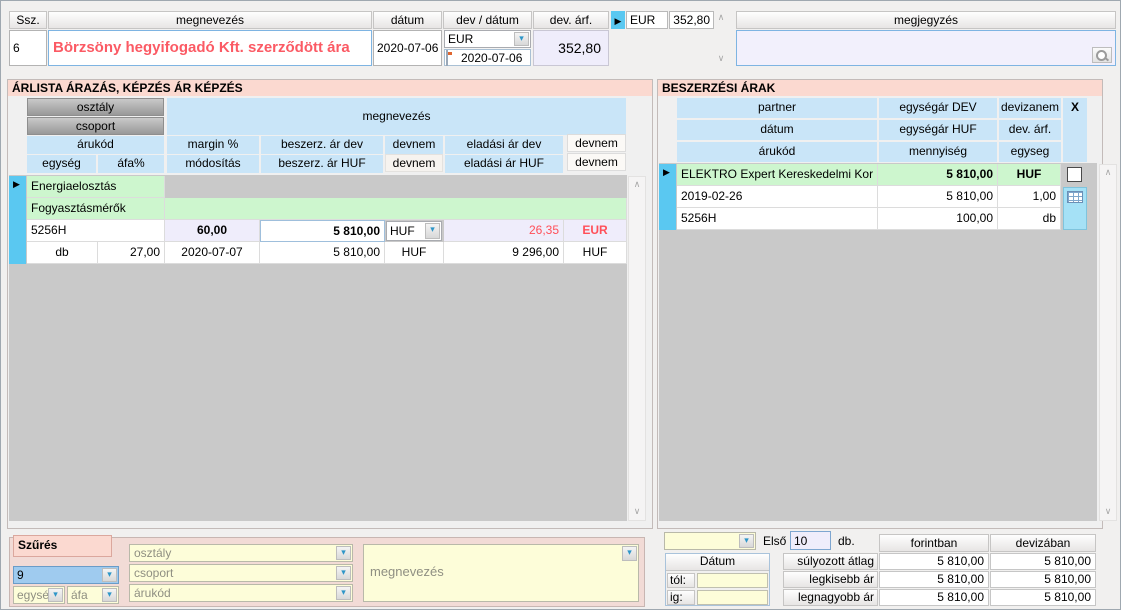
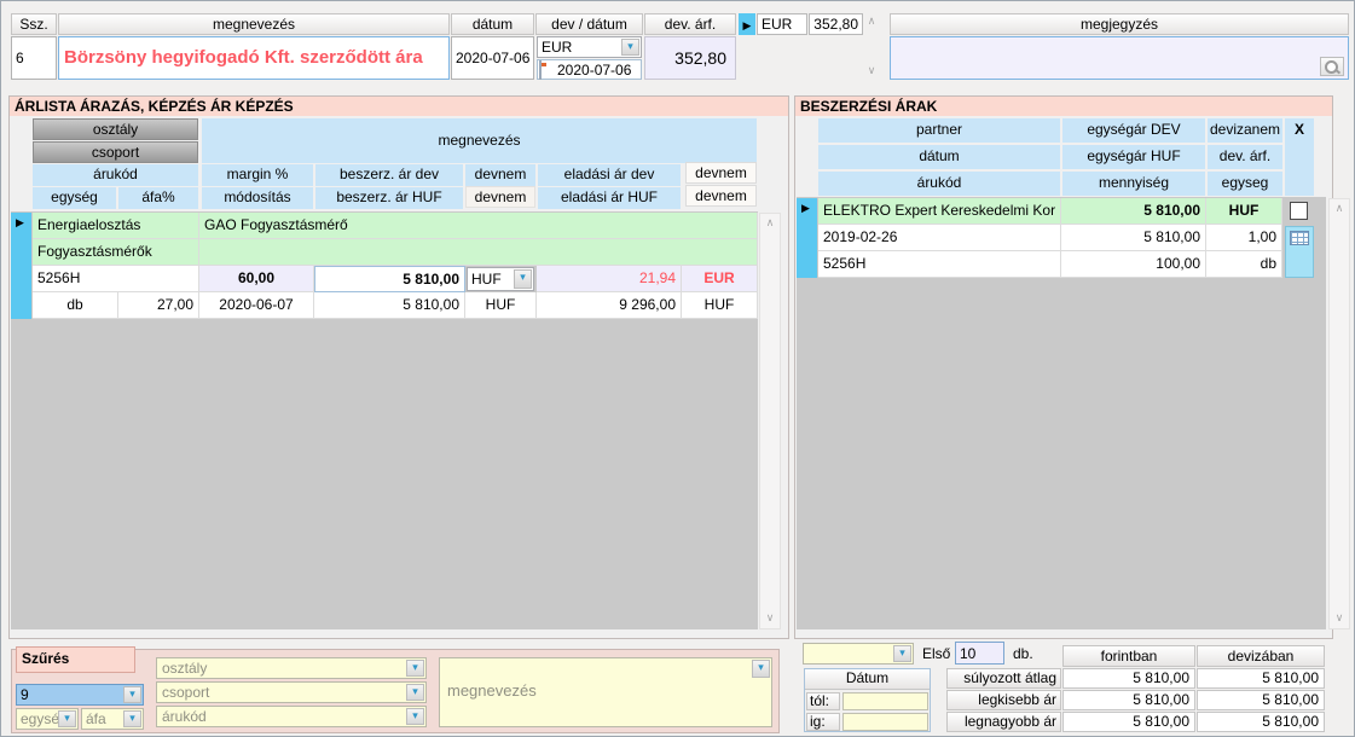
  Ssz.
  megnevezés
  dátum
  dev / dátum
  dev. árf.
  6
  Börzsöny hegyifogadó Kft. szerződött ára
  2020-07-06
  EUR
  ▾
  2020-07-06
  352,80
  ▶
  EUR
  352,80
  ∧
  ∨
  megjegyzés
  ÁRLISTA ÁRAZÁS, KÉPZÉS ÁR KÉPZÉS
  osztály
  csoport
  megnevezés
  árukód
  margin %
  beszerz. ár dev
  devnem
  eladási ár dev
  devnem
  egység
  áfa%
  módosítás
  beszerz. ár HUF
  devnem
  eladási ár HUF
  devnem
  ▶
  Energiaelosztás
+ GAO Fogyasztásmérő
  Fogyasztásmérők
  5256H
  60,00
  5 810,00
  HUF
  ▾
- 26,35
+ 21,94
  EUR
  db
  27,00
- 2020-07-07
+ 2020-06-07
  5 810,00
  HUF
  9 296,00
  HUF
  ∧
  ∨
  BESZERZÉSI ÁRAK
  partner
  egységár DEV
  devizanem
  X
  dátum
  egységár HUF
  dev. árf.
  árukód
  mennyiség
  egyseg
  ▶
  ELEKTRO Expert Kereskedelmi Kor
  5 810,00
  HUF
  2019-02-26
  5 810,00
  1,00
  5256H
  100,00
  db
  ∧
  ∨
  Szűrés
  9
  ▾
  egysé
  ▾
  áfa
  ▾
  osztály
  ▾
  csoport
  ▾
  árukód
  ▾
  megnevezés
  ▾
  ▾
  Első
  10
  db.
  forintban
  devizában
  súlyozott átlag
  5 810,00
  5 810,00
  legkisebb ár
  5 810,00
  5 810,00
  legnagyobb ár
  5 810,00
  5 810,00
  Dátum
  tól:
  ig:
